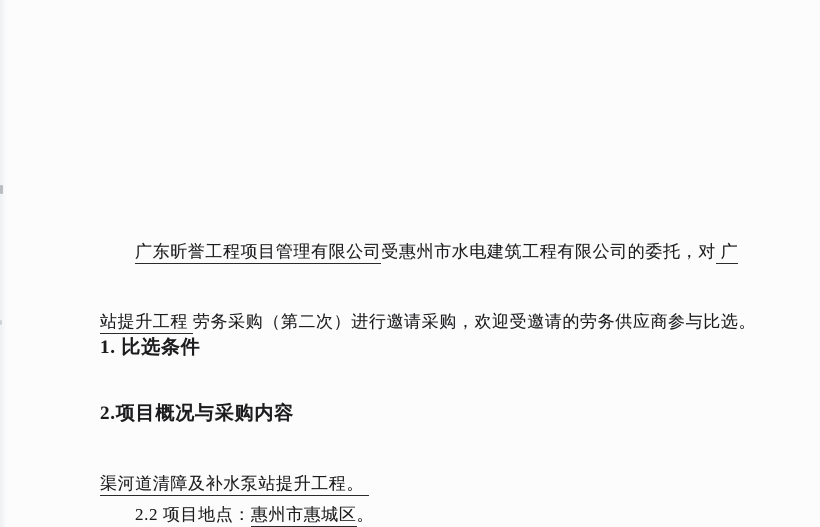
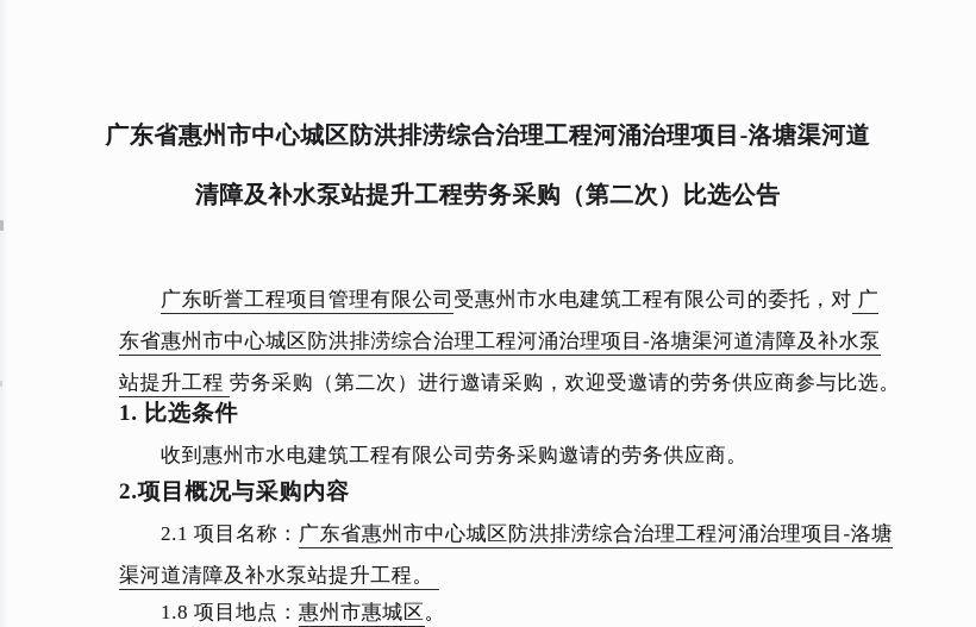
+ 广东省惠州市中心城区防洪排涝综合治理工程河涌治理项目-洛塘渠河道
+ 清障及补水泵站提升工程劳务采购（第二次）比选公告
  广东昕誉工程项目管理有限公司受惠州市水电建筑工程有限公司的委托，对 广
+ 东省惠州市中心城区防洪排涝综合治理工程河涌治理项目-洛塘渠河道清障及补水泵
  站提升工程 劳务采购（第二次）进行邀请采购，欢迎受邀请的劳务供应商参与比选。
  1. 比选条件
+ 收到惠州市水电建筑工程有限公司劳务采购邀请的劳务供应商。
  2.项目概况与采购内容
+ 2.1 项目名称：广东省惠州市中心城区防洪排涝综合治理工程河涌治理项目-洛塘
  渠河道清障及补水泵站提升工程。
- 2.2 项目地点：惠州市惠城区。
+ 1.8 项目地点：惠州市惠城区。
